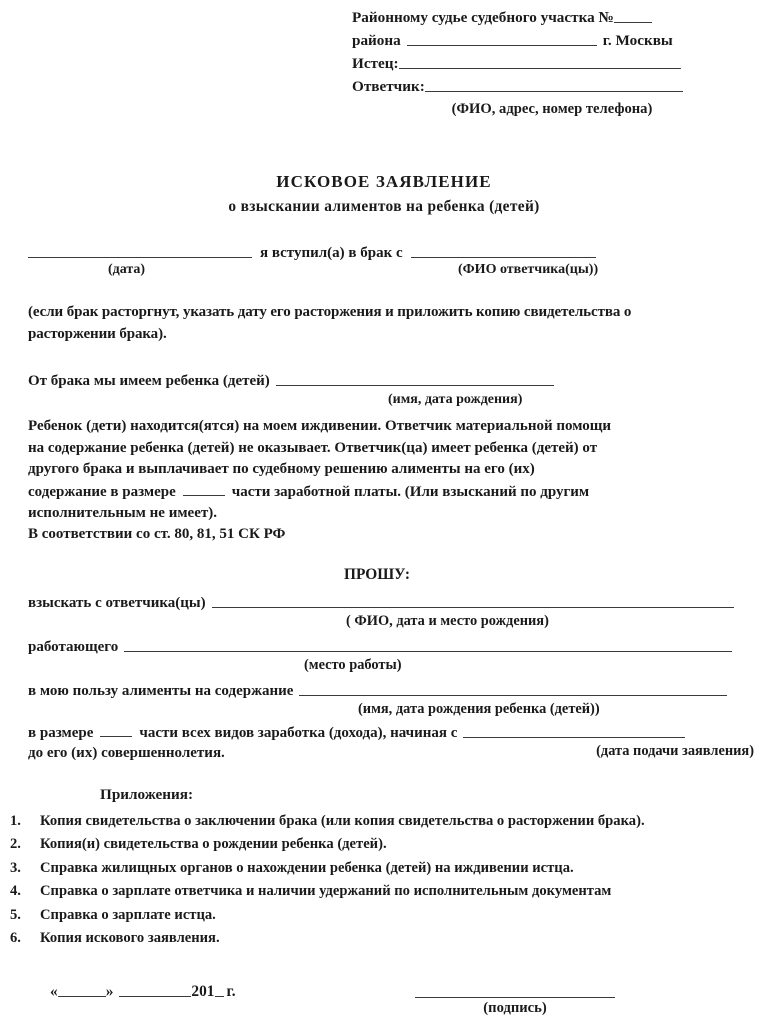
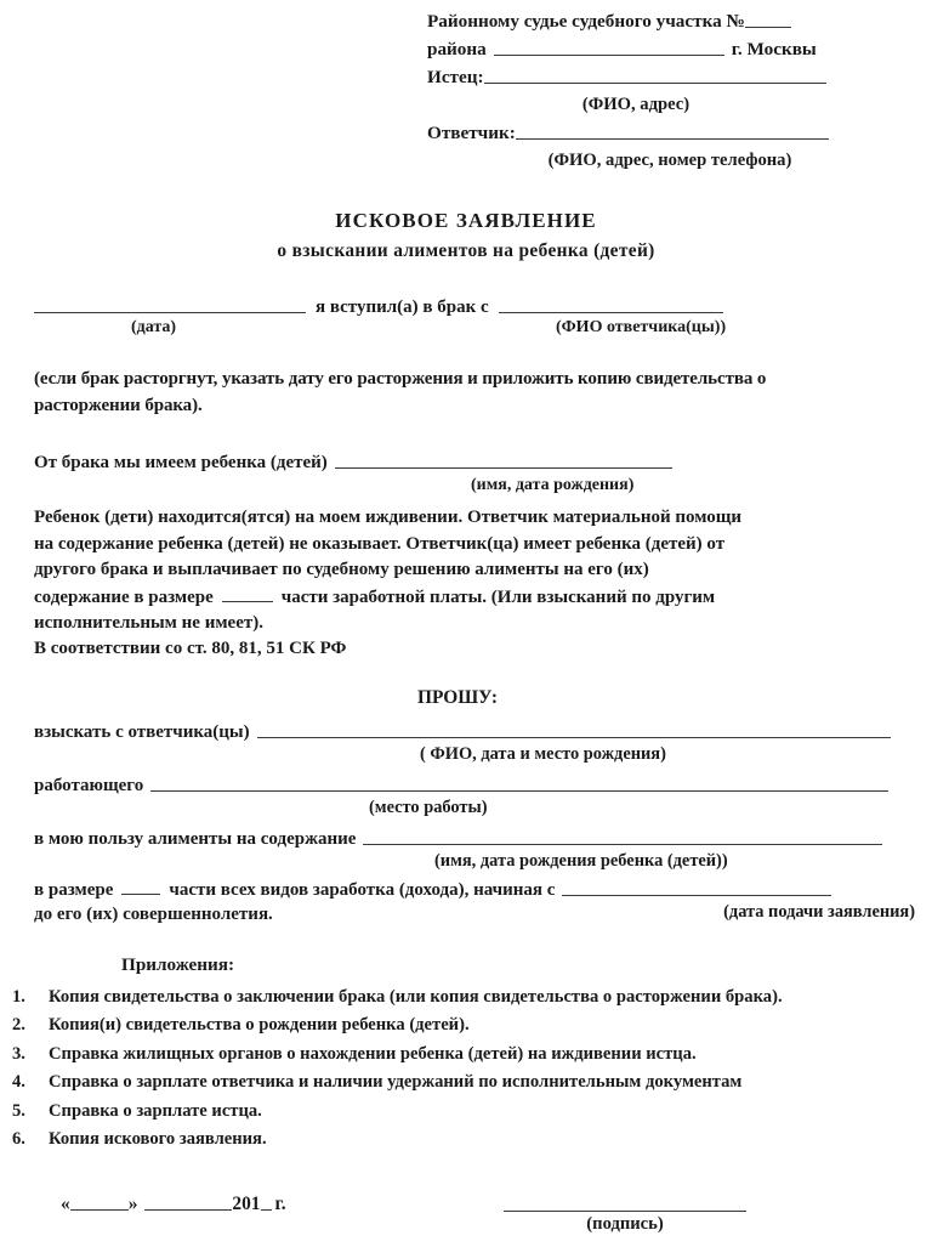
  Районному судье судебного участка №
  района г. Москвы
  Истец:
+ (ФИО, адрес)
  Ответчик:
  (ФИО, адрес, номер телефона)
  ИСКОВОЕ ЗАЯВЛЕНИЕ
  о взыскании алиментов на ребенка (детей)
  я вступил(а) в брак с
  (дата)
  (ФИО ответчика(цы))
  (если брак расторгнут, указать дату его расторжения и приложить копию свидетельства о
  расторжении брака).
  От брака мы имеем ребенка (детей)
  (имя, дата рождения)
  Ребенок (дети) находится(ятся) на моем иждивении. Ответчик материальной помощи
  на содержание ребенка (детей) не оказывает. Ответчик(ца) имеет ребенка (детей) от
  другого брака и выплачивает по судебному решению алименты на его (их)
  содержание в размере части заработной платы. (Или взысканий по другим
  исполнительным не имеет).
  В соответствии со ст. 80, 81, 51 СК РФ
  ПРОШУ:
  взыскать с ответчика(цы)
  ( ФИО, дата и место рождения)
  работающего
  (место работы)
  в мою пользу алименты на содержание
  (имя, дата рождения ребенка (детей))
  в размере части всех видов заработка (дохода), начиная с
  до его (их) совершеннолетия.
  (дата подачи заявления)
  Приложения:
  1.
  Копия свидетельства о заключении брака (или копия свидетельства о расторжении брака).
  2.
  Копия(и) свидетельства о рождении ребенка (детей).
  3.
  Справка жилищных органов о нахождении ребенка (детей) на иждивении истца.
  4.
  Справка о зарплате ответчика и наличии удержаний по исполнительным документам
  5.
  Справка о зарплате истца.
  6.
  Копия искового заявления.
  « » 201 г.
  (подпись)
